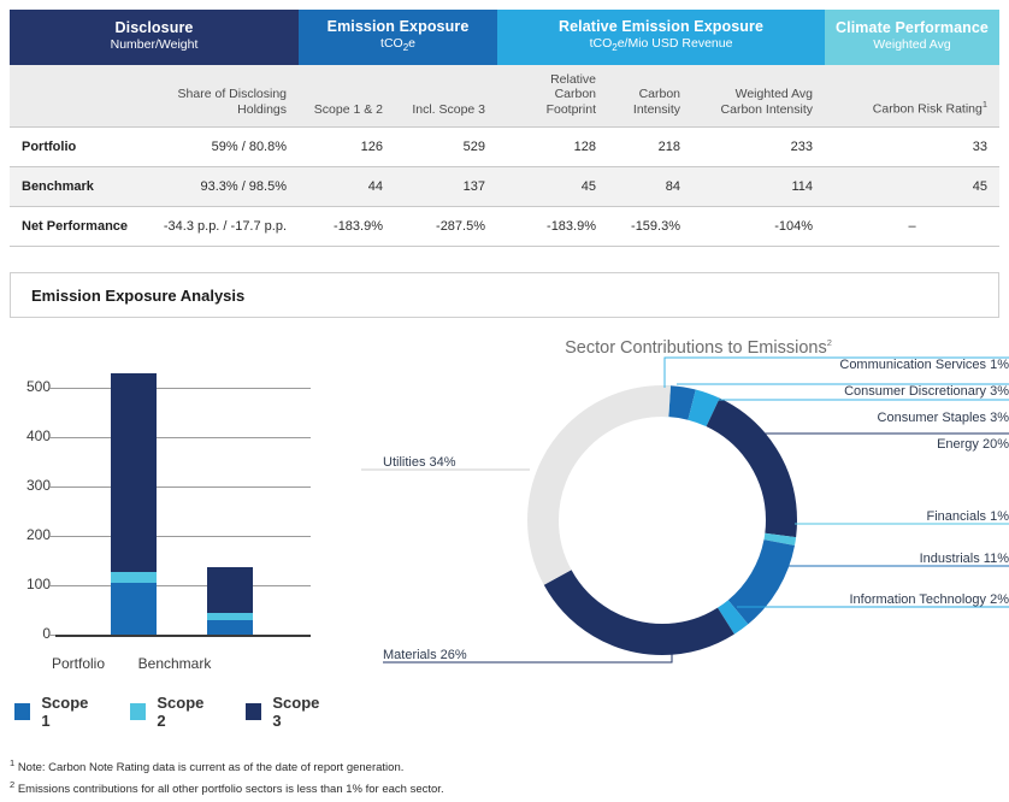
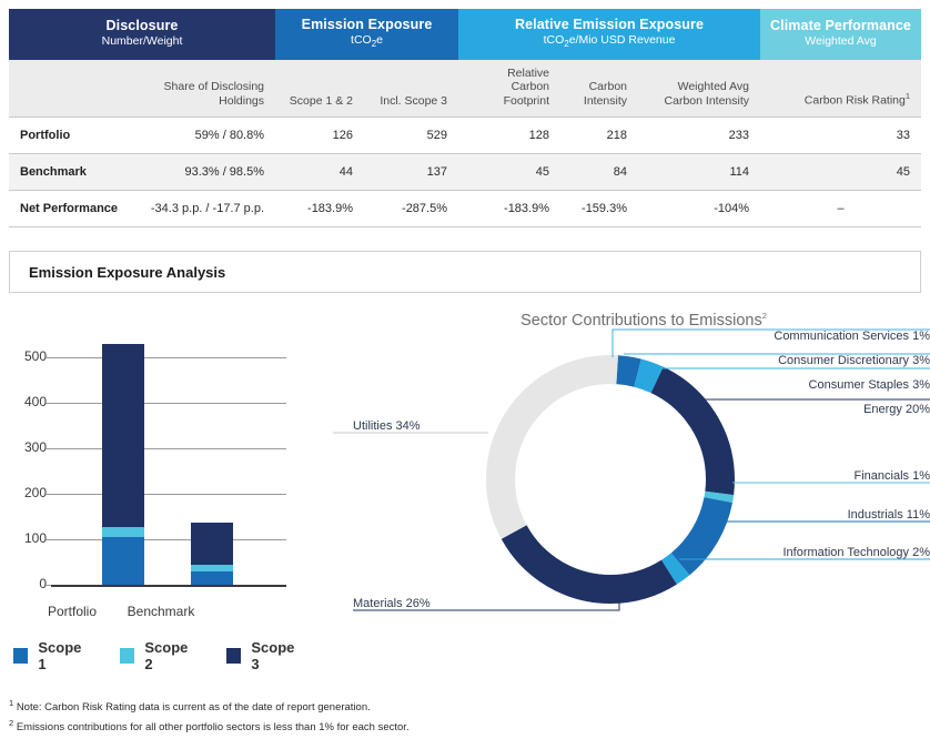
  Disclosure Number/Weight	Emission Exposure tCO2e	Relative Emission Exposure tCO2e/Mio USD Revenue	Climate Performance Weighted Avg
  	Share of Disclosing Holdings	Scope 1 & 2	Incl. Scope 3	Relative Carbon Footprint	Carbon Intensity	Weighted Avg Carbon Intensity	Carbon Risk Rating1
  Portfolio	59% / 80.8%	126	529	128	218	233	33
  Benchmark	93.3% / 98.5%	44	137	45	84	114	45
  Net Performance	-34.3 p.p. / -17.7 p.p.	-183.9%	-287.5%	-183.9%	-159.3%	-104%	–
  Emission Exposure Analysis
  500
  400
  300
  200
  100
  0
  Portfolio
  Benchmark
  Scope 1
  Scope 2
  Scope 3
  Sector Contributions to Emissions2
  Communication Services 1%
  Consumer Discretionary 3%
  Consumer Staples 3%
  Energy 20%
  Financials 1%
  Industrials 11%
  Information Technology 2%
  Materials 26%
  Utilities 34%
- 1 Note: Carbon Note Rating data is current as of the date of report generation.
+ 1 Note: Carbon Risk Rating data is current as of the date of report generation.
  2 Emissions contributions for all other portfolio sectors is less than 1% for each sector.
